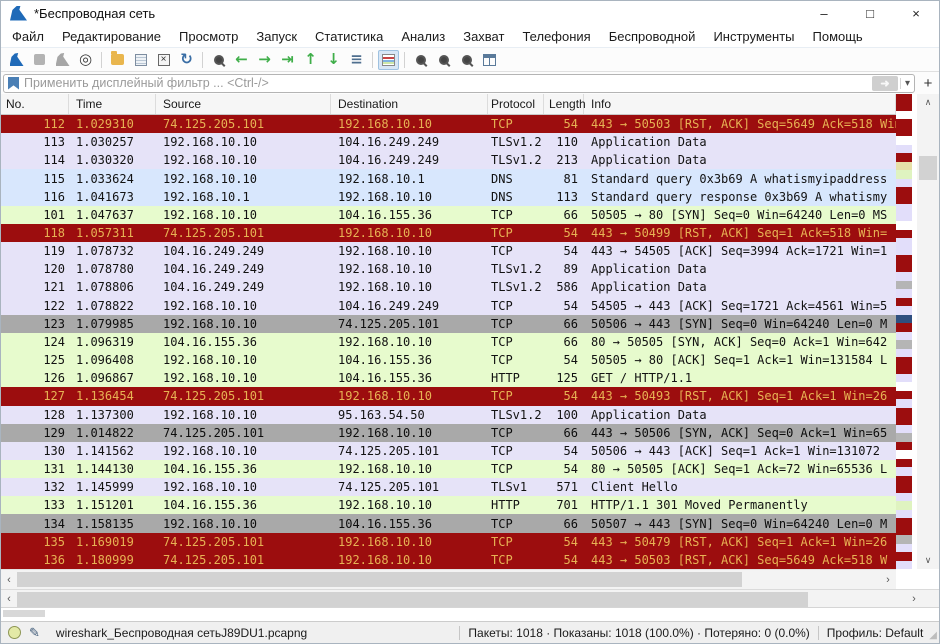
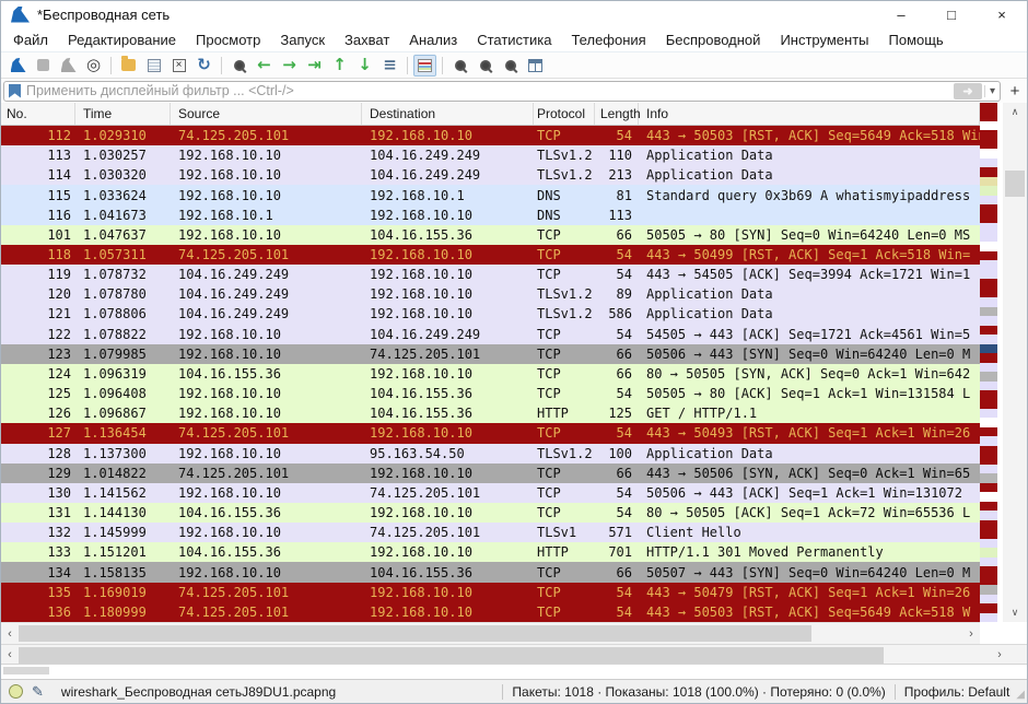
  *Беспроводная сеть
  –
  □
  ×
  Файл
  Редактирование
  Просмотр
  Запуск
- Статистика
+ Захват
  Анализ
- Захват
+ Статистика
  Телефония
  Беспроводной
  Инструменты
  Помощь
  ◎
  ×
  ↻
  ←
  →
  ⇥
  ↑
  ↓
  ≡
  +
  −
  Применить дисплейный фильтр ... <Ctrl-/>
  ➜
  ▾
  +
  No.
  Time
  Source
  Destination
  Protocol
  Length
  Info
  112
  1.029310
  74.125.205.101
  192.168.10.10
  TCP
  54
  443 → 50503 [RST, ACK] Seq=5649 Ack=518 Wi
  113
  1.030257
  192.168.10.10
  104.16.249.249
  TLSv1.2
  110
  Application Data
  114
  1.030320
  192.168.10.10
  104.16.249.249
  TLSv1.2
  213
  Application Data
  115
  1.033624
  192.168.10.10
  192.168.10.1
  DNS
  81
  Standard query 0x3b69 A whatismyipaddress
  116
  1.041673
  192.168.10.1
  192.168.10.10
  DNS
  113
- Standard query response 0x3b69 A whatismy
  101
  1.047637
  192.168.10.10
  104.16.155.36
  TCP
  66
  50505 → 80 [SYN] Seq=0 Win=64240 Len=0 MS
  118
  1.057311
  74.125.205.101
  192.168.10.10
  TCP
  54
  443 → 50499 [RST, ACK] Seq=1 Ack=518 Win=
  119
  1.078732
  104.16.249.249
  192.168.10.10
  TCP
  54
  443 → 54505 [ACK] Seq=3994 Ack=1721 Win=1
  120
  1.078780
  104.16.249.249
  192.168.10.10
  TLSv1.2
  89
  Application Data
  121
  1.078806
  104.16.249.249
  192.168.10.10
  TLSv1.2
  586
  Application Data
  122
  1.078822
  192.168.10.10
  104.16.249.249
  TCP
  54
  54505 → 443 [ACK] Seq=1721 Ack=4561 Win=5
  123
  1.079985
  192.168.10.10
  74.125.205.101
  TCP
  66
  50506 → 443 [SYN] Seq=0 Win=64240 Len=0 M
  124
  1.096319
  104.16.155.36
  192.168.10.10
  TCP
  66
  80 → 50505 [SYN, ACK] Seq=0 Ack=1 Win=642
  125
  1.096408
  192.168.10.10
  104.16.155.36
  TCP
  54
  50505 → 80 [ACK] Seq=1 Ack=1 Win=131584 L
  126
  1.096867
  192.168.10.10
  104.16.155.36
  HTTP
  125
  GET / HTTP/1.1
  127
  1.136454
  74.125.205.101
  192.168.10.10
  TCP
  54
  443 → 50493 [RST, ACK] Seq=1 Ack=1 Win=26
  128
  1.137300
  192.168.10.10
  95.163.54.50
  TLSv1.2
  100
  Application Data
  129
  1.014822
  74.125.205.101
  192.168.10.10
  TCP
  66
  443 → 50506 [SYN, ACK] Seq=0 Ack=1 Win=65
  130
  1.141562
  192.168.10.10
  74.125.205.101
  TCP
  54
  50506 → 443 [ACK] Seq=1 Ack=1 Win=131072
  131
  1.144130
  104.16.155.36
  192.168.10.10
  TCP
  54
  80 → 50505 [ACK] Seq=1 Ack=72 Win=65536 L
  132
  1.145999
  192.168.10.10
  74.125.205.101
  TLSv1
  571
  Client Hello
  133
  1.151201
  104.16.155.36
  192.168.10.10
  HTTP
  701
  HTTP/1.1 301 Moved Permanently
  134
  1.158135
  192.168.10.10
  104.16.155.36
  TCP
  66
  50507 → 443 [SYN] Seq=0 Win=64240 Len=0 M
  135
  1.169019
  74.125.205.101
  192.168.10.10
  TCP
  54
  443 → 50479 [RST, ACK] Seq=1 Ack=1 Win=26
  136
  1.180999
  74.125.205.101
  192.168.10.10
  TCP
  54
  443 → 50503 [RST, ACK] Seq=5649 Ack=518 W
  ‹
  ›
  ∧
  ∨
  ‹
  ›
  ✎
  wireshark_Беспроводная сетьJ89DU1.pcapng
  Пакеты: 1018 · Показаны: 1018 (100.0%) · Потеряно: 0 (0.0%)
  Профиль: Default
  ◢
